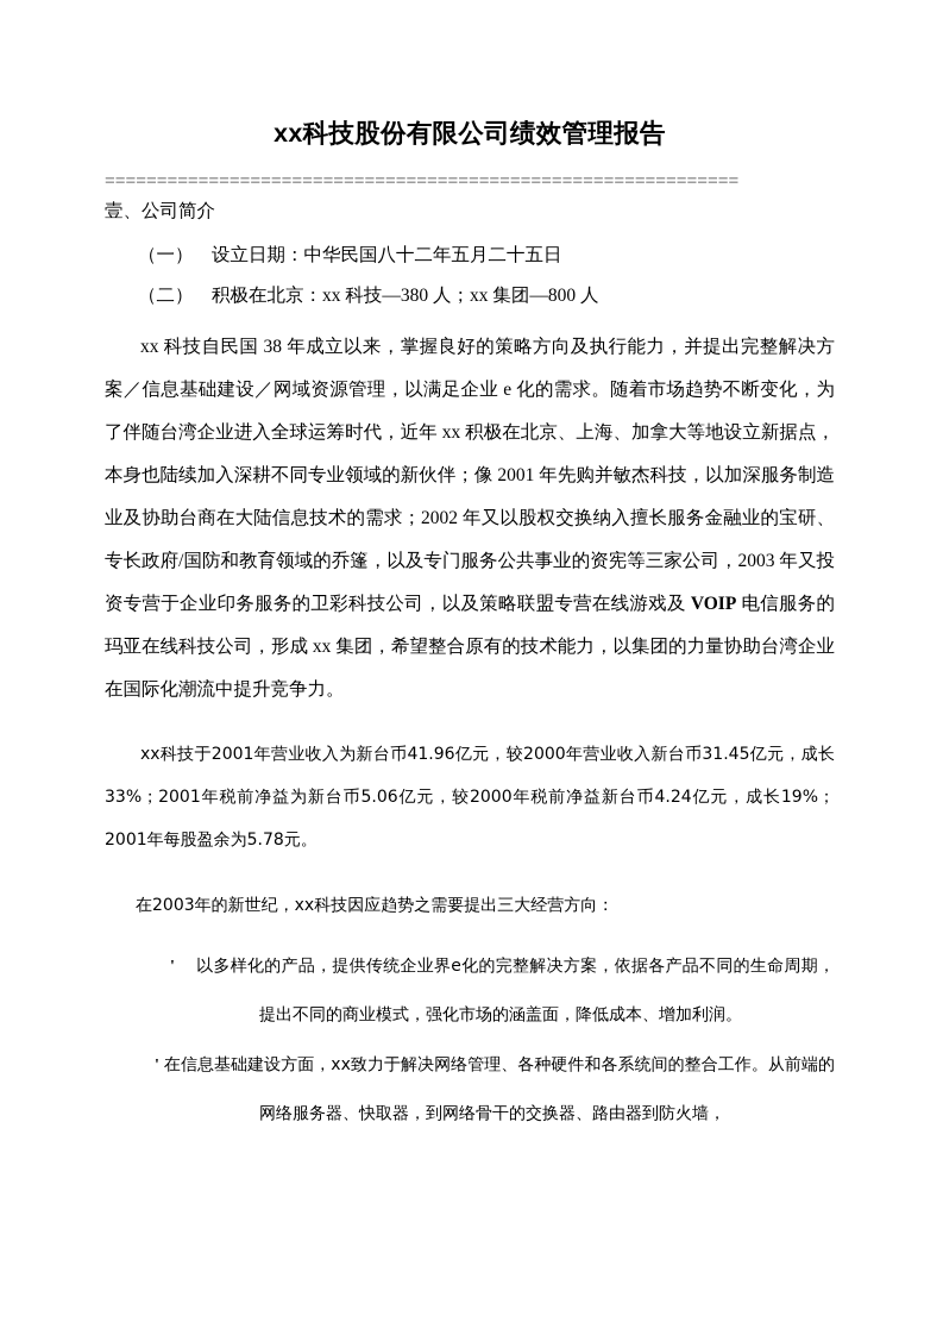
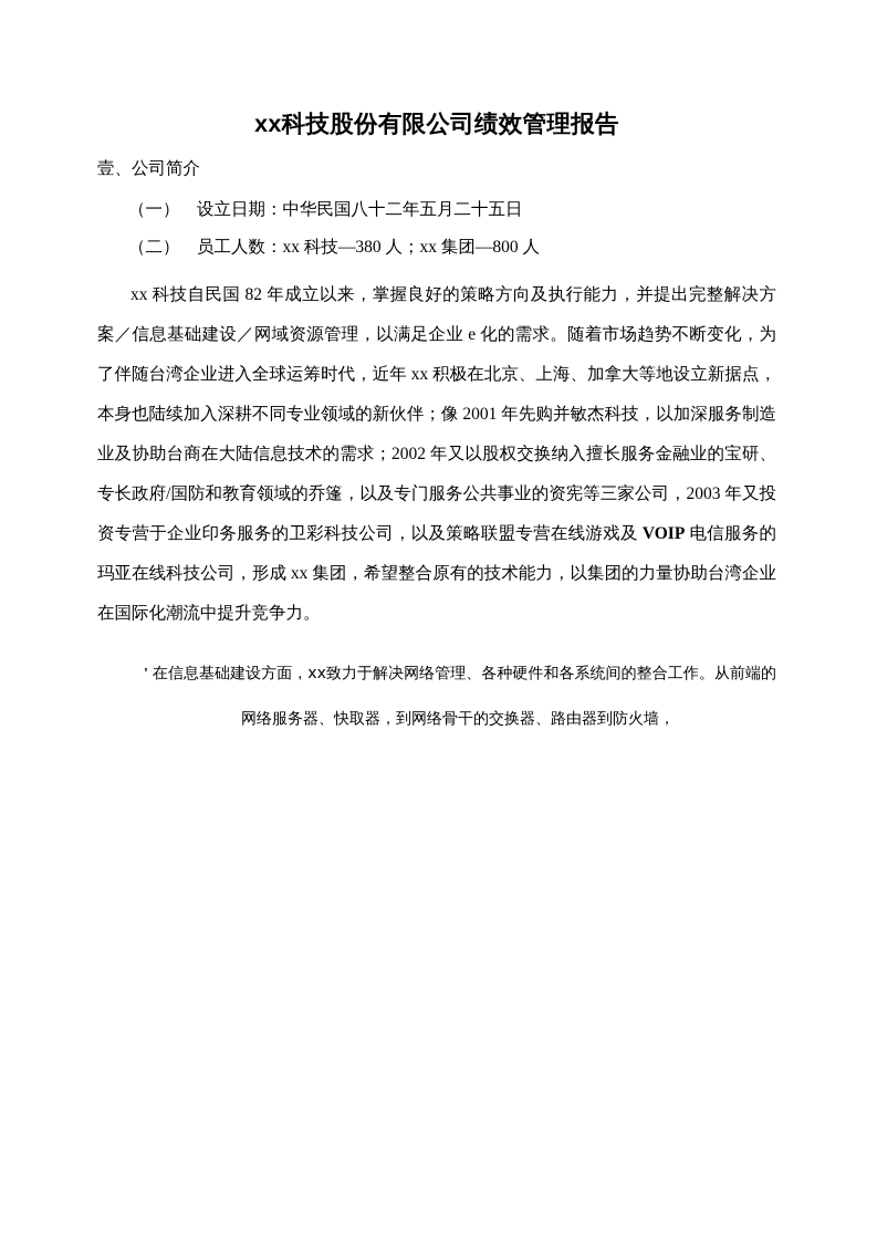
  xx科技股份有限公司绩效管理报告
- =============================================================
  壹、公司简介
  （一） 设立日期：中华民国八十二年五月二十五日
- （二） 积极在北京：xx 科技—380 人；xx 集团—800 人
+ （二） 员工人数：xx 科技—380 人；xx 集团—800 人
- xx 科技自民国 38 年成立以来，掌握良好的策略方向及执行能力，并提出完整解决方案／信息基础建设／网域资源管理，以满足企业 e 化的需求。随着市场趋势不断变化，为了伴随台湾企业进入全球运筹时代，近年 xx 积极在北京、上海、加拿大等地设立新据点，本身也陆续加入深耕不同专业领域的新伙伴；像 2001 年先购并敏杰科技，以加深服务制造业及协助台商在大陆信息技术的需求；2002 年又以股权交换纳入擅长服务金融业的宝研、专长政府/国防和教育领域的乔篷，以及专门服务公共事业的资宪等三家公司，2003 年又投资专营于企业印务服务的卫彩科技公司，以及策略联盟专营在线游戏及 VOIP 电信服务的玛亚在线科技公司，形成 xx 集团，希望整合原有的技术能力，以集团的力量协助台湾企业在国际化潮流中提升竞争力。
+ xx 科技自民国 82 年成立以来，掌握良好的策略方向及执行能力，并提出完整解决方案／信息基础建设／网域资源管理，以满足企业 e 化的需求。随着市场趋势不断变化，为了伴随台湾企业进入全球运筹时代，近年 xx 积极在北京、上海、加拿大等地设立新据点，本身也陆续加入深耕不同专业领域的新伙伴；像 2001 年先购并敏杰科技，以加深服务制造业及协助台商在大陆信息技术的需求；2002 年又以股权交换纳入擅长服务金融业的宝研、专长政府/国防和教育领域的乔篷，以及专门服务公共事业的资宪等三家公司，2003 年又投资专营于企业印务服务的卫彩科技公司，以及策略联盟专营在线游戏及 VOIP 电信服务的玛亚在线科技公司，形成 xx 集团，希望整合原有的技术能力，以集团的力量协助台湾企业在国际化潮流中提升竞争力。
- xx科技于2001年营业收入为新台币41.96亿元，较2000年营业收入新台币31.45亿元，成长33%；2001年税前净益为新台币5.06亿元，较2000年税前净益新台币4.24亿元，成长19%；2001年每股盈余为5.78元。
- 在2003年的新世纪，xx科技因应趋势之需要提出三大经营方向：
- ' 以多样化的产品，提供传统企业界e化的完整解决方案，依据各产品不同的生命周期，提出不同的商业模式，强化市场的涵盖面，降低成本、增加利润。
  ' 在信息基础建设方面，xx致力于解决网络管理、各种硬件和各系统间的整合工作。从前端的网络服务器、快取器，到网络骨干的交换器、路由器到防火墙，
